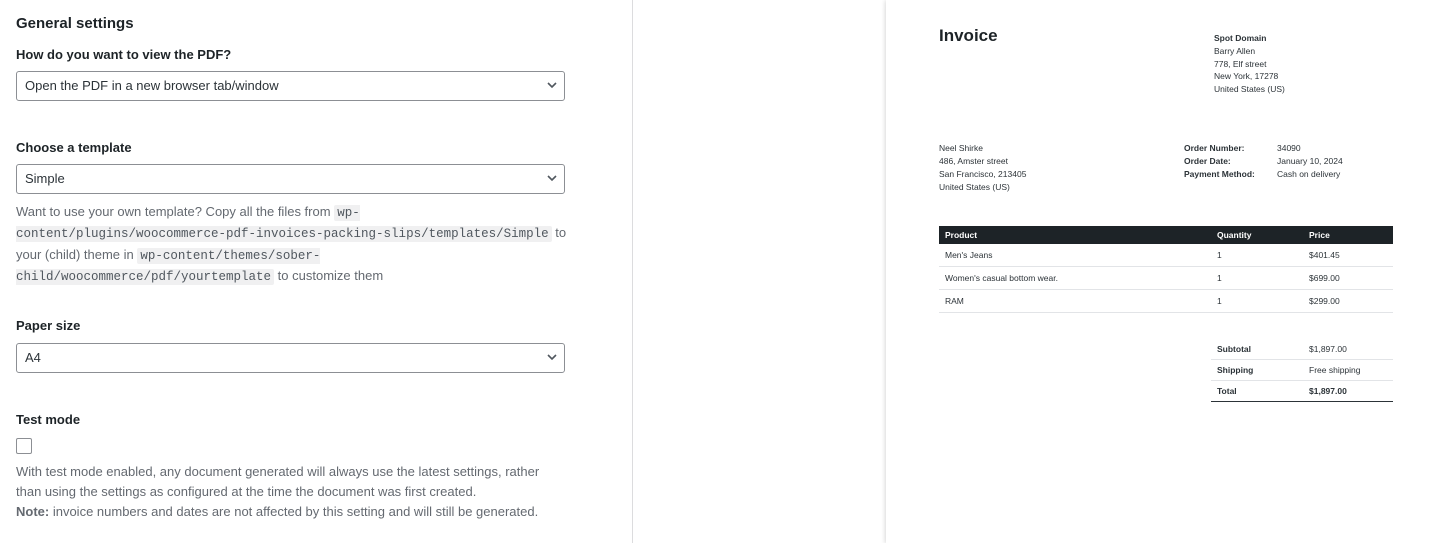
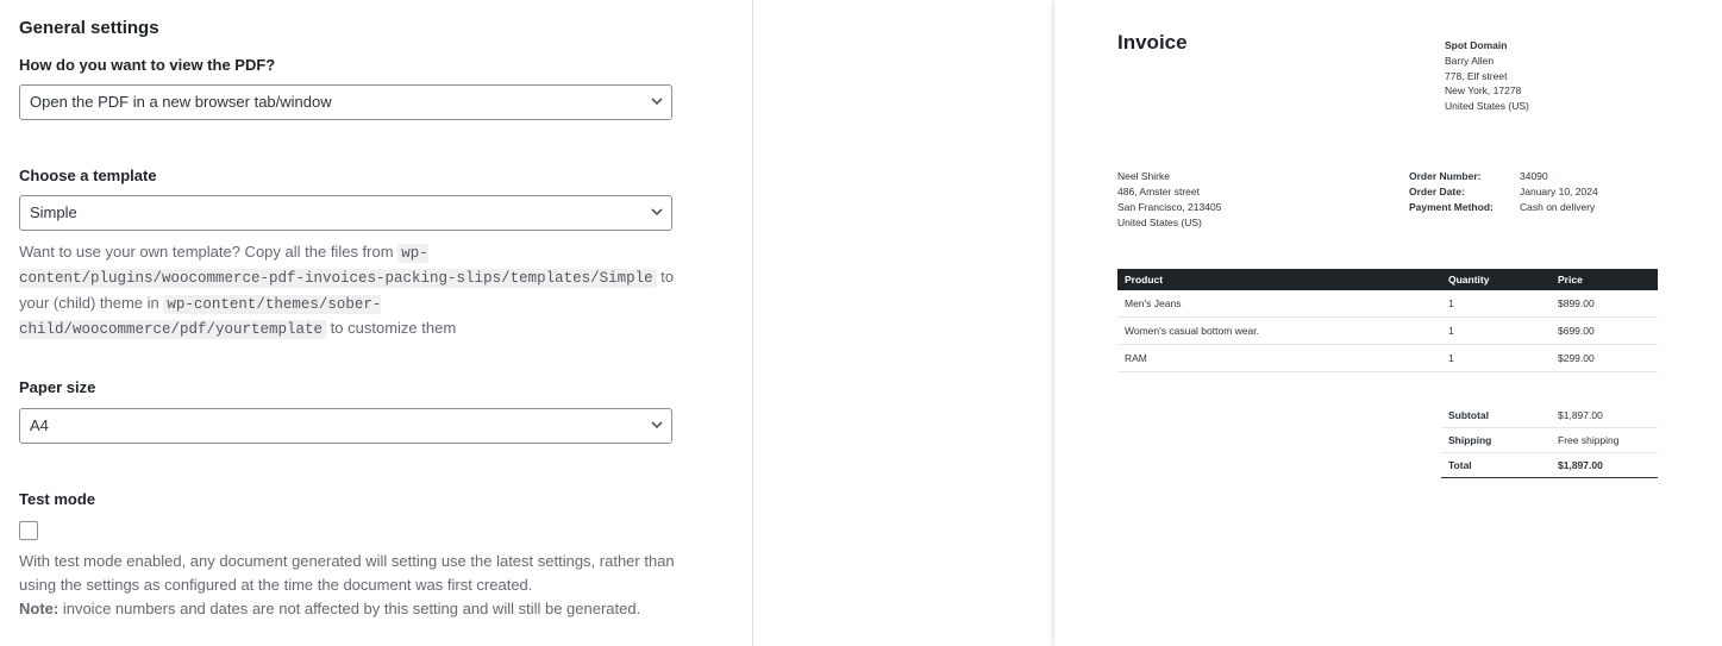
  General settings
  How do you want to view the PDF?
  Open the PDF in a new browser tab/window
  Choose a template
  Simple
  Want to use your own template? Copy all the files from wp-content/plugins/woocommerce-pdf-invoices-packing-slips/templates/Simple to your (child) theme in wp-content/themes/sober-child/woocommerce/pdf/yourtemplate to customize them
  Paper size
  A4
  Test mode
- With test mode enabled, any document generated will always use the latest settings, rather than using the settings as configured at the time the document was first created.
+ With test mode enabled, any document generated will setting use the latest settings, rather than using the settings as configured at the time the document was first created.
  Note: invoice numbers and dates are not affected by this setting and will still be generated.
  Invoice
  Spot Domain
  Barry Allen
  778, Elf street
  New York, 17278
  United States (US)
  Neel Shirke
  486, Amster street
  San Francisco, 213405
  United States (US)
  Order Number:
  34090
  Order Date:
  January 10, 2024
  Payment Method:
  Cash on delivery
  Product	Quantity	Price
- Men's Jeans	1	$401.45
+ Men's Jeans	1	$899.00
  Women's casual bottom wear.	1	$699.00
  RAM	1	$299.00
  Subtotal	$1,897.00
  Shipping	Free shipping
  Total	$1,897.00
